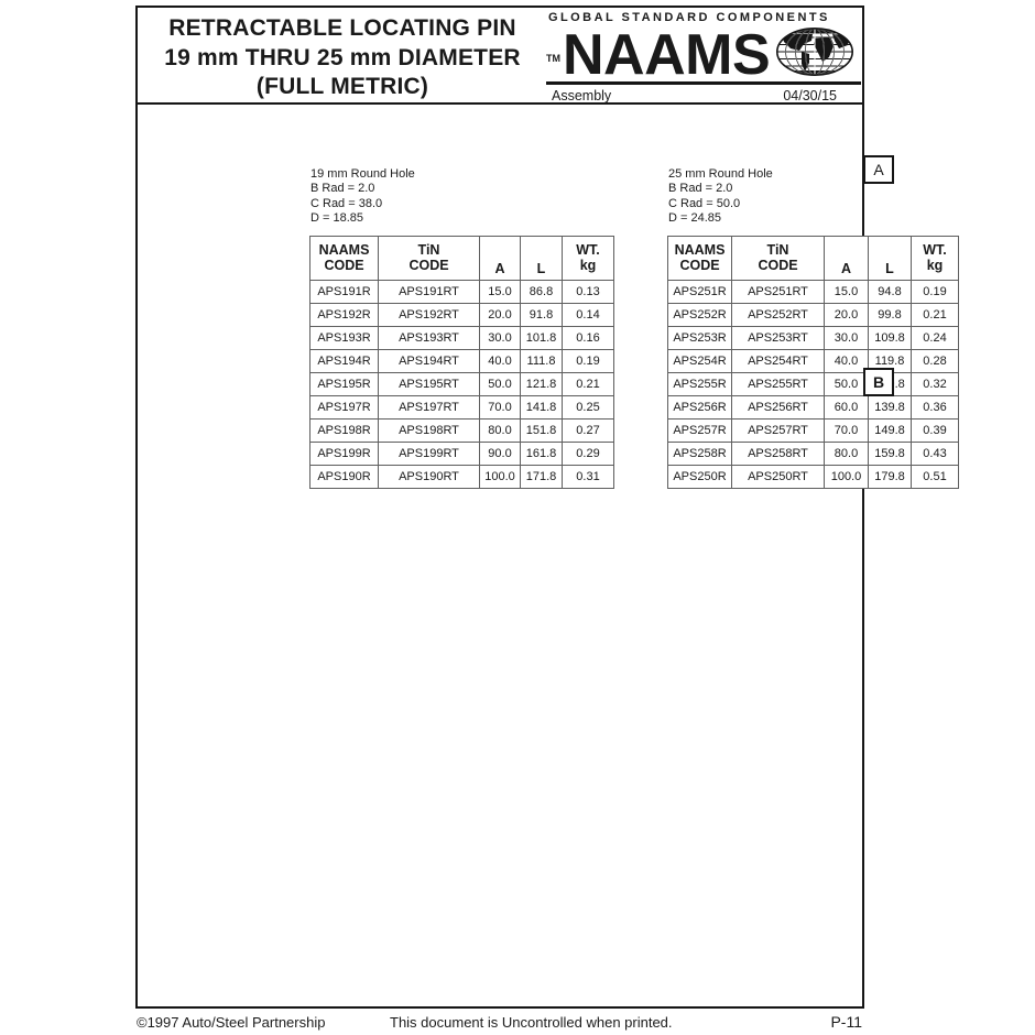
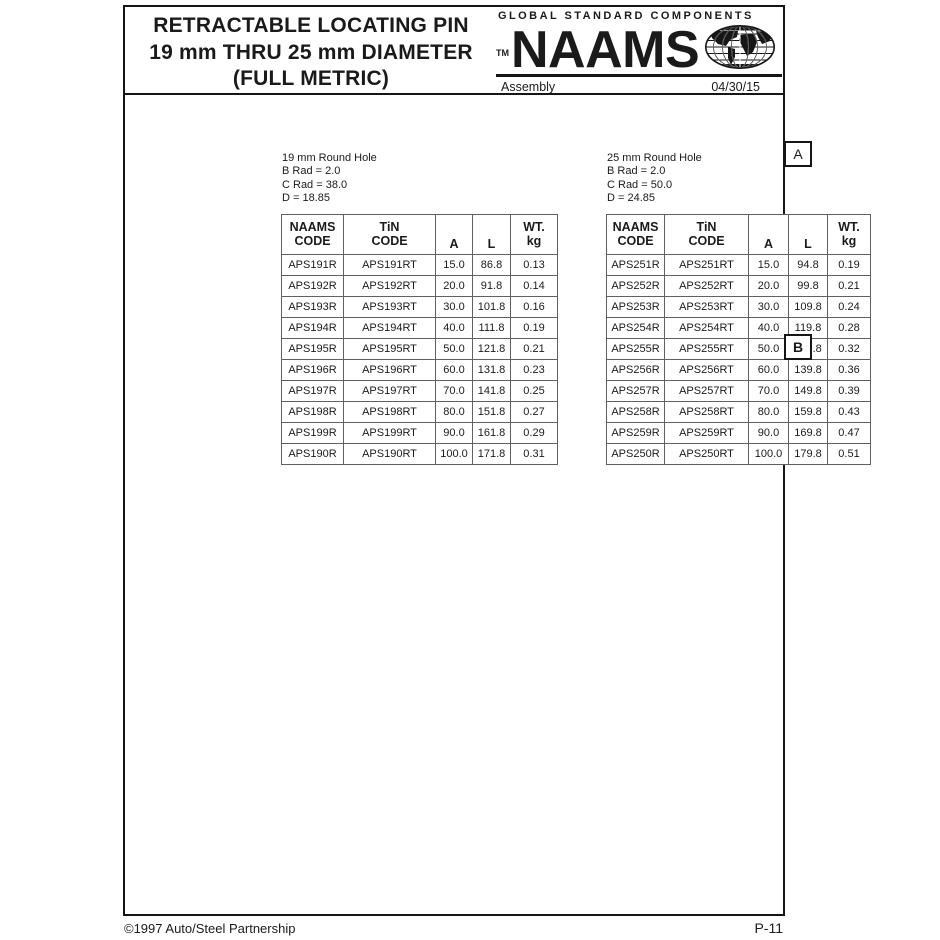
  RETRACTABLE LOCATING PIN
  19 mm THRU 25 mm DIAMETER
  (FULL METRIC)
  GLOBAL STANDARD COMPONENTS
  TM
  NAAMS
  Assembly
  04/30/15
  19 mm Round Hole
  B Rad = 2.0
  C Rad = 38.0
  D = 18.85
  25 mm Round Hole
  B Rad = 2.0
  C Rad = 50.0
  D = 24.85
  NAAMS CODE	TiN CODE	A	L	WT. kg
  APS191R	APS191RT	15.0	86.8	0.13
  APS192R	APS192RT	20.0	91.8	0.14
  APS193R	APS193RT	30.0	101.8	0.16
  APS194R	APS194RT	40.0	111.8	0.19
  APS195R	APS195RT	50.0	121.8	0.21
+ APS196R	APS196RT	60.0	131.8	0.23
  APS197R	APS197RT	70.0	141.8	0.25
  APS198R	APS198RT	80.0	151.8	0.27
  APS199R	APS199RT	90.0	161.8	0.29
  APS190R	APS190RT	100.0	171.8	0.31
  NAAMS CODE	TiN CODE	A	L	WT. kg
  APS251R	APS251RT	15.0	94.8	0.19
  APS252R	APS252RT	20.0	99.8	0.21
  APS253R	APS253RT	30.0	109.8	0.24
  APS254R	APS254RT	40.0	119.8	0.28
  APS255R	APS255RT	50.0	.8	0.32
  APS256R	APS256RT	60.0	139.8	0.36
  APS257R	APS257RT	70.0	149.8	0.39
  APS258R	APS258RT	80.0	159.8	0.43
+ APS259R	APS259RT	90.0	169.8	0.47
  APS250R	APS250RT	100.0	179.8	0.51
  A
  B
  ©1997 Auto/Steel Partnership
- This document is Uncontrolled when printed.
  P-11
